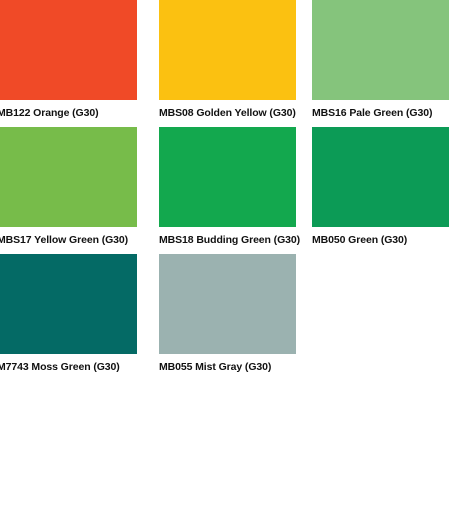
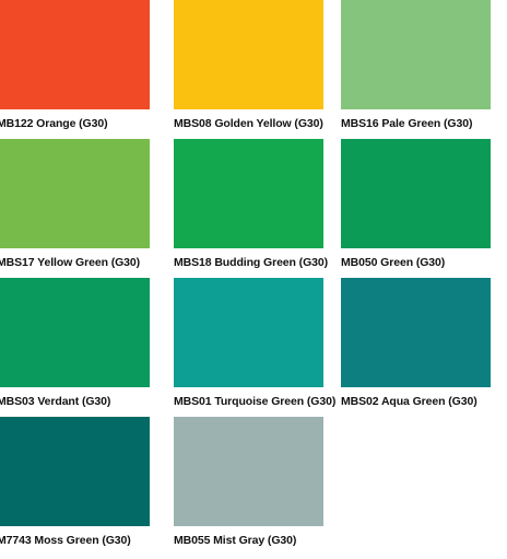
  MB122 Orange (G30)
  MBS08 Golden Yellow (G30)
  MBS16 Pale Green (G30)
  MBS17 Yellow Green (G30)
  MBS18 Budding Green (G30)
  MB050 Green (G30)
+ MBS03 Verdant (G30)
+ MBS01 Turquoise Green (G30)
+ MBS02 Aqua Green (G30)
  M7743 Moss Green (G30)
  MB055 Mist Gray (G30)
